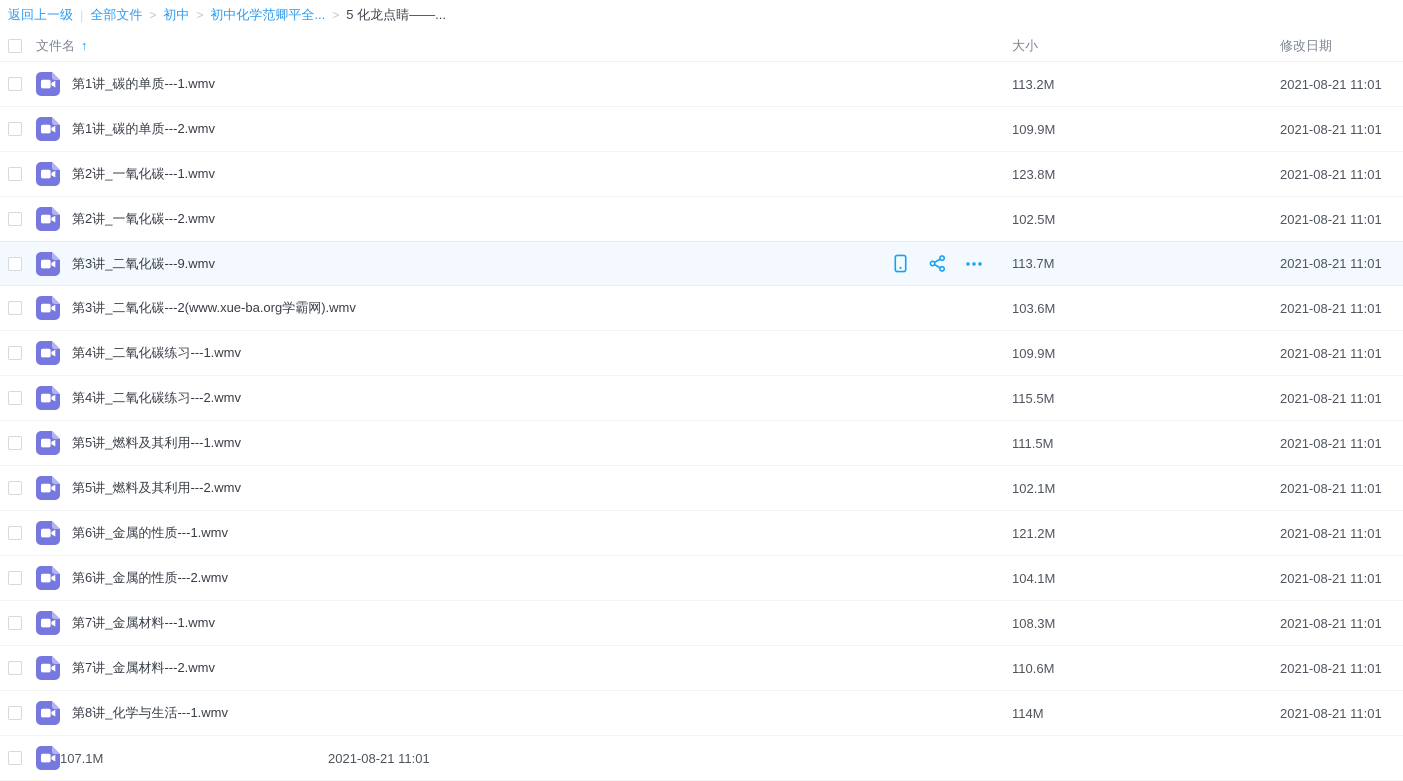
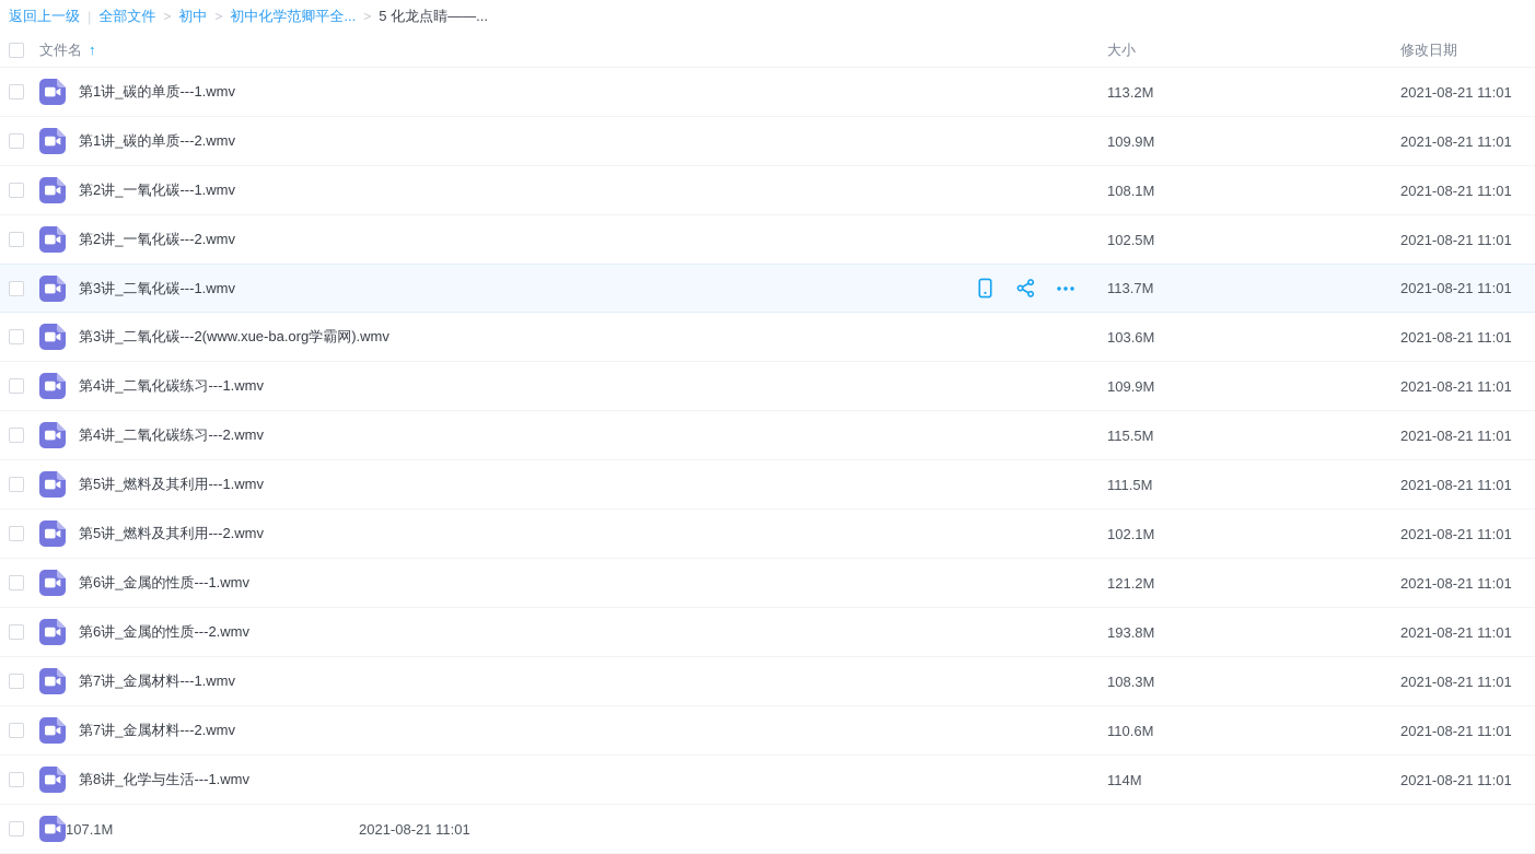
  返回上一级
  |
  全部文件
  >
  初中
  >
  初中化学范卿平全...
  >
  5 化龙点睛——...
  文件名
  ↑
  大小
  修改日期
  第1讲_碳的单质---1.wmv
  113.2M
  2021-08-21 11:01
  第1讲_碳的单质---2.wmv
  109.9M
  2021-08-21 11:01
  第2讲_一氧化碳---1.wmv
- 123.8M
+ 108.1M
  2021-08-21 11:01
  第2讲_一氧化碳---2.wmv
  102.5M
  2021-08-21 11:01
- 第3讲_二氧化碳---9.wmv
+ 第3讲_二氧化碳---1.wmv
  113.7M
  2021-08-21 11:01
  第3讲_二氧化碳---2(www.xue-ba.org学霸网).wmv
  103.6M
  2021-08-21 11:01
  第4讲_二氧化碳练习---1.wmv
  109.9M
  2021-08-21 11:01
  第4讲_二氧化碳练习---2.wmv
  115.5M
  2021-08-21 11:01
  第5讲_燃料及其利用---1.wmv
  111.5M
  2021-08-21 11:01
  第5讲_燃料及其利用---2.wmv
  102.1M
  2021-08-21 11:01
  第6讲_金属的性质---1.wmv
  121.2M
  2021-08-21 11:01
  第6讲_金属的性质---2.wmv
- 104.1M
+ 193.8M
  2021-08-21 11:01
  第7讲_金属材料---1.wmv
  108.3M
  2021-08-21 11:01
  第7讲_金属材料---2.wmv
  110.6M
  2021-08-21 11:01
  第8讲_化学与生活---1.wmv
  114M
  2021-08-21 11:01
  107.1M
  2021-08-21 11:01
